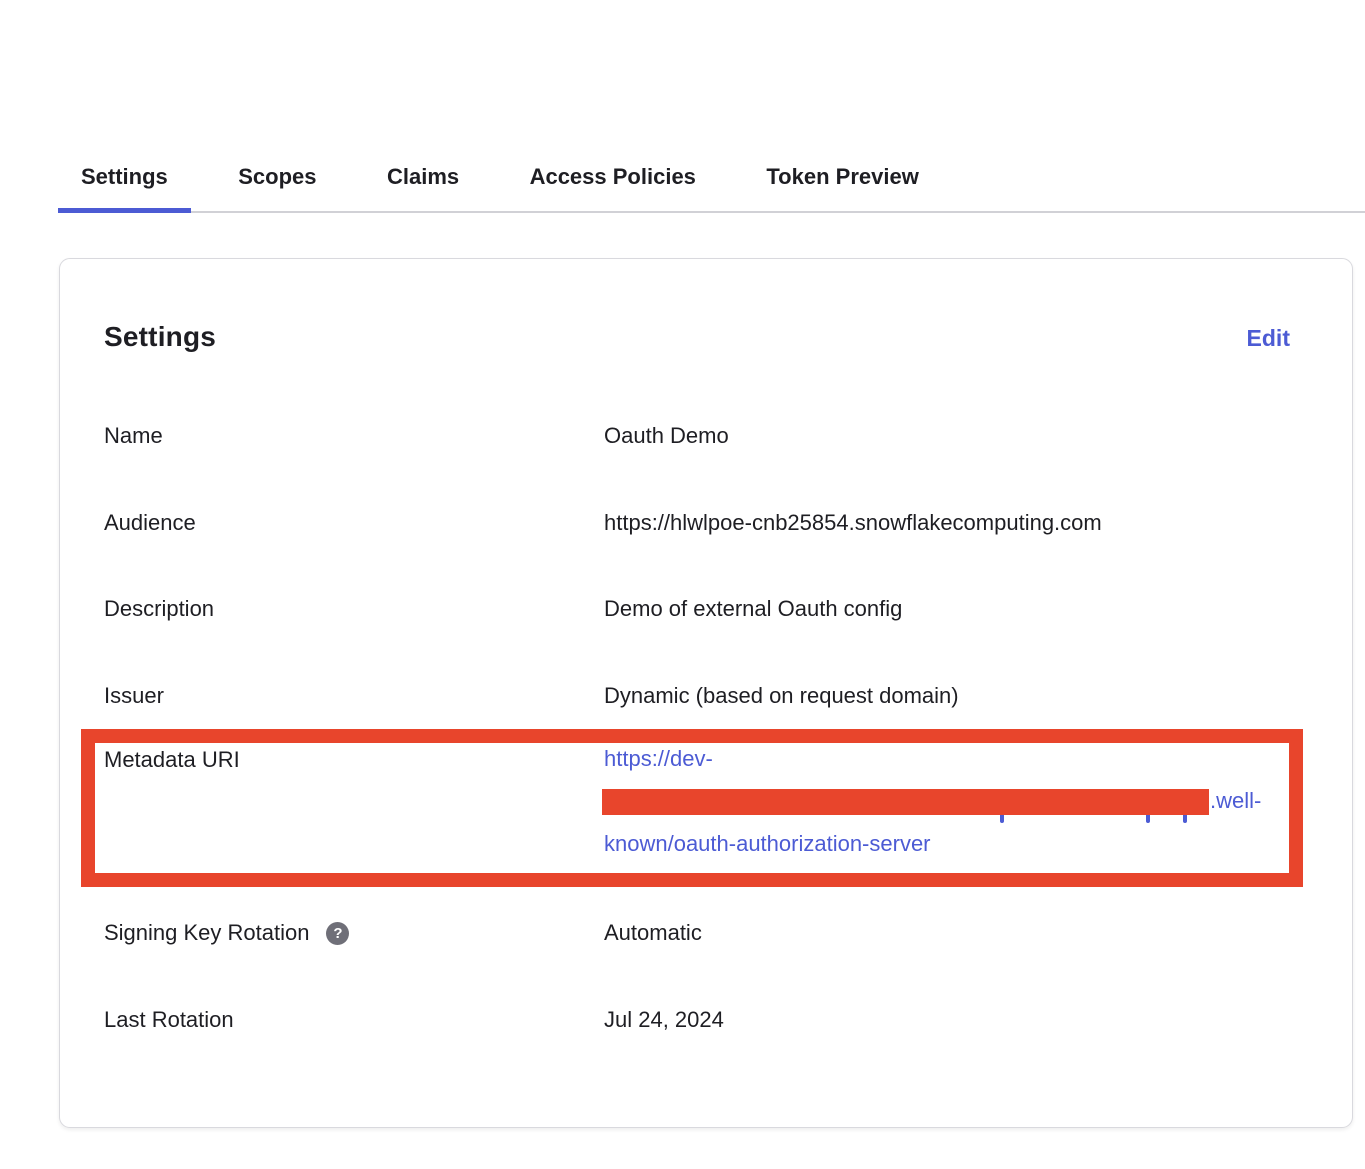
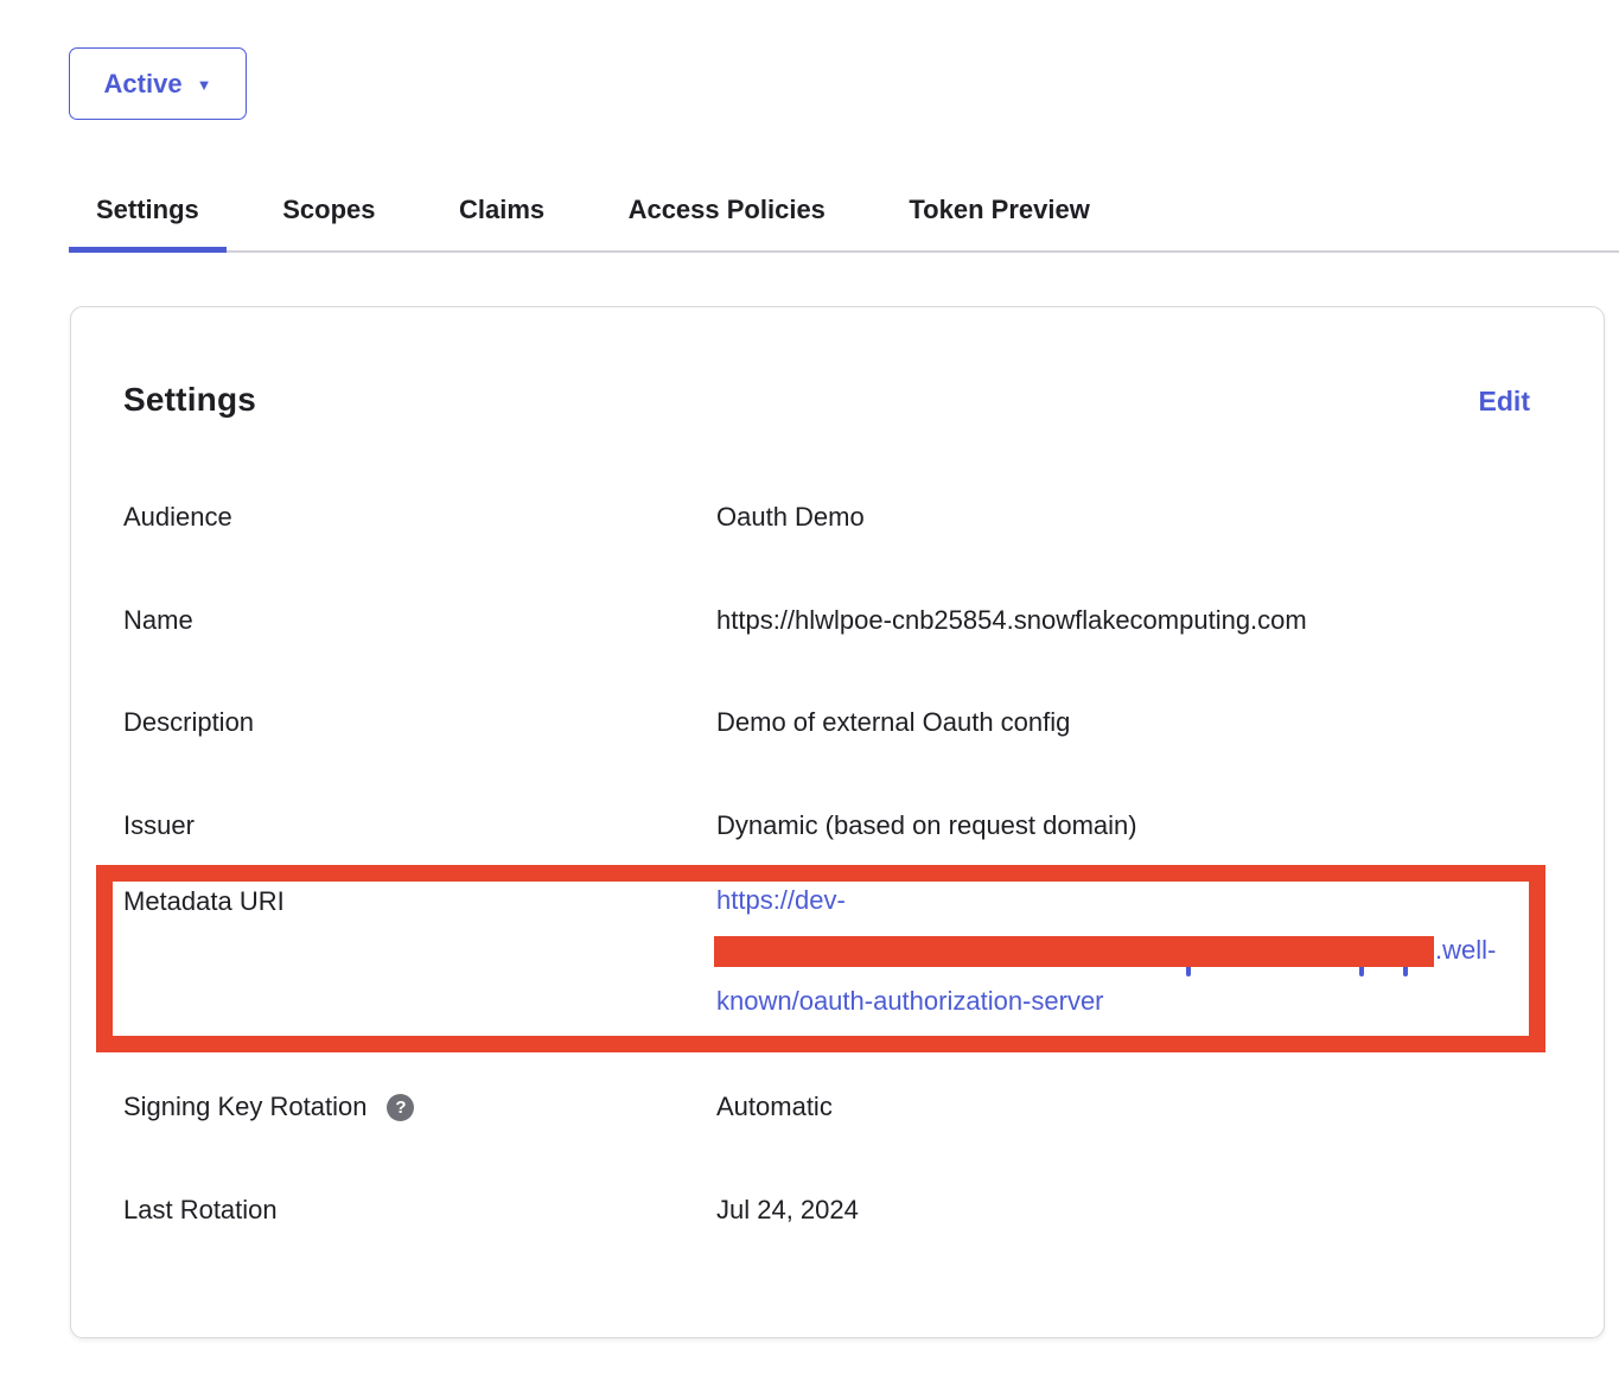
+ Active
+ ▼
  Settings Scopes Claims Access Policies Token Preview
  Settings
  Edit
- Name
+ Audience
  Oauth Demo
- Audience
+ Name
  https://hlwlpoe-cnb25854.snowflakecomputing.com
  Description
  Demo of external Oauth config
  Issuer
  Dynamic (based on request domain)
  Metadata URI
  https://dev-
  .well-
  known/oauth-authorization-server
  Signing Key Rotation
  ?
  Automatic
  Last Rotation
  Jul 24, 2024
